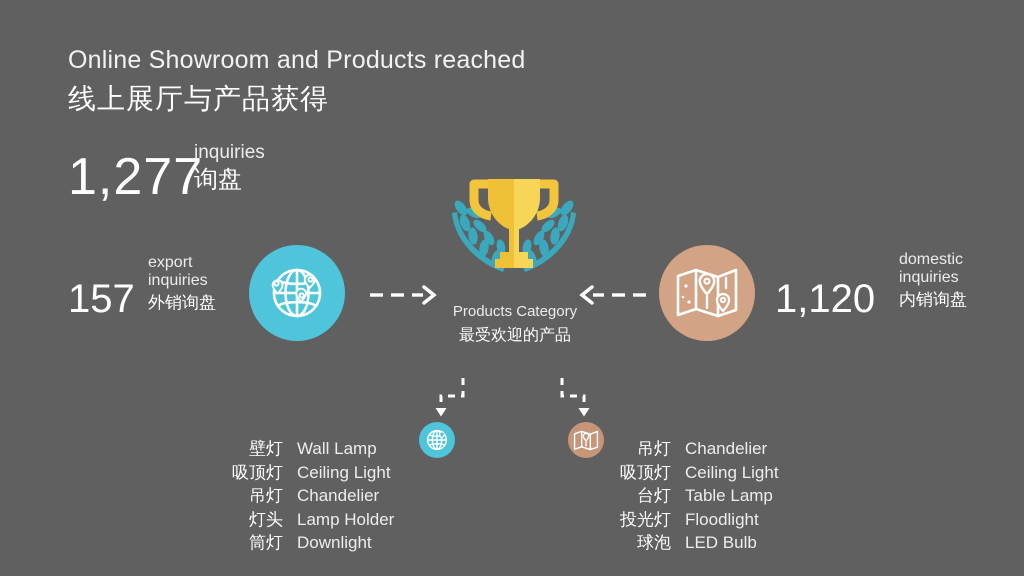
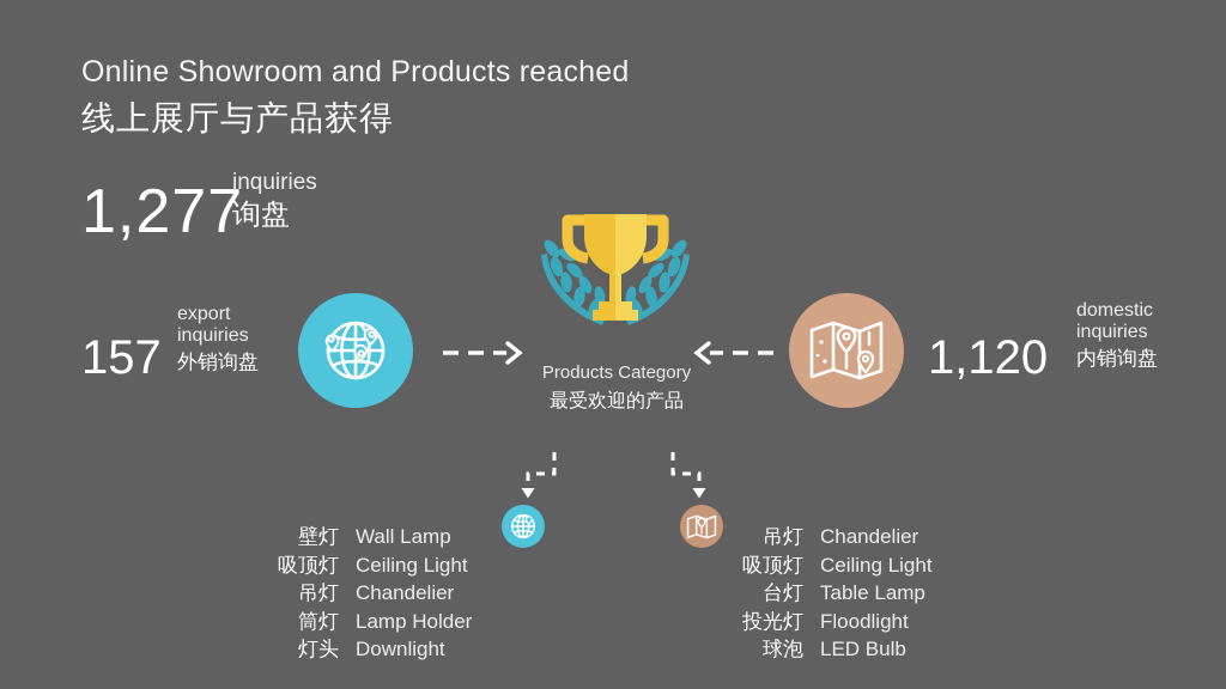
  Online Showroom and Products reached
  线上展厅与产品获得
  1,277
  inquiries
  询盘
  157
  export
  inquiries
  外销询盘
  1,120
  domestic
  inquiries
  内销询盘
  Products Category
  最受欢迎的产品
  壁灯
  Wall Lamp
  吸顶灯
  Ceiling Light
  吊灯
  Chandelier
- 灯头
+ 筒灯
  Lamp Holder
- 筒灯
+ 灯头
  Downlight
  吊灯
  Chandelier
  吸顶灯
  Ceiling Light
  台灯
  Table Lamp
  投光灯
  Floodlight
  球泡
  LED Bulb
